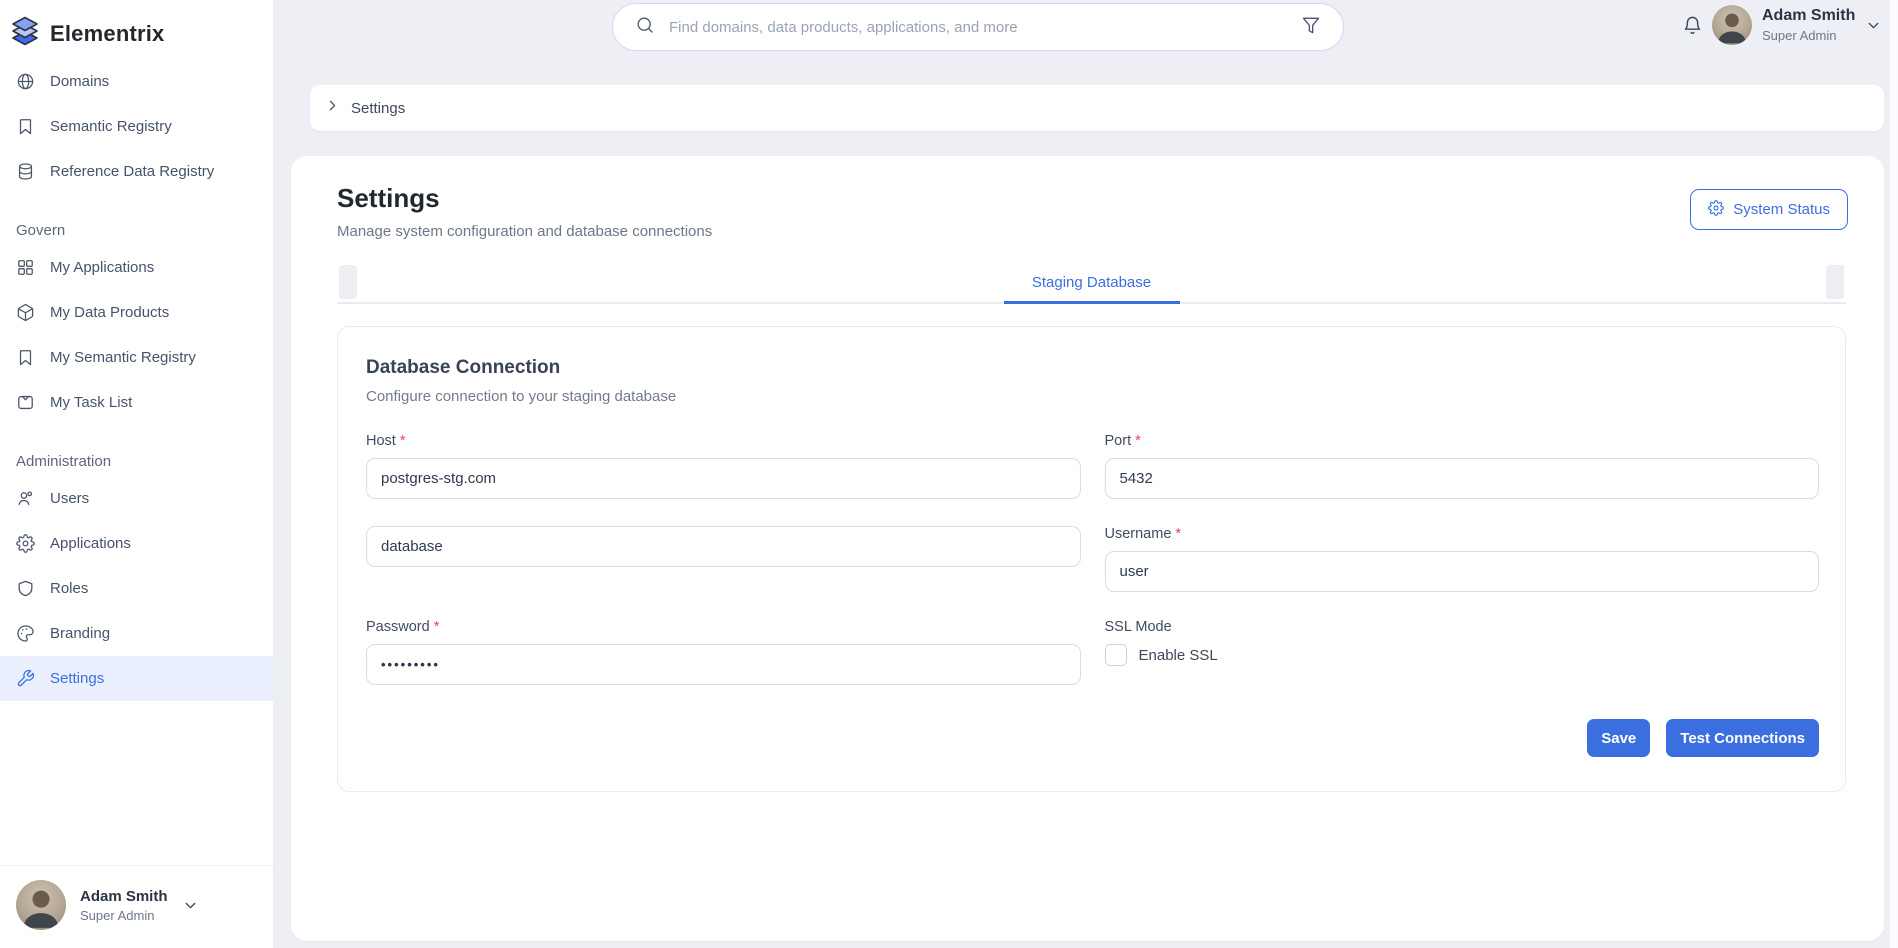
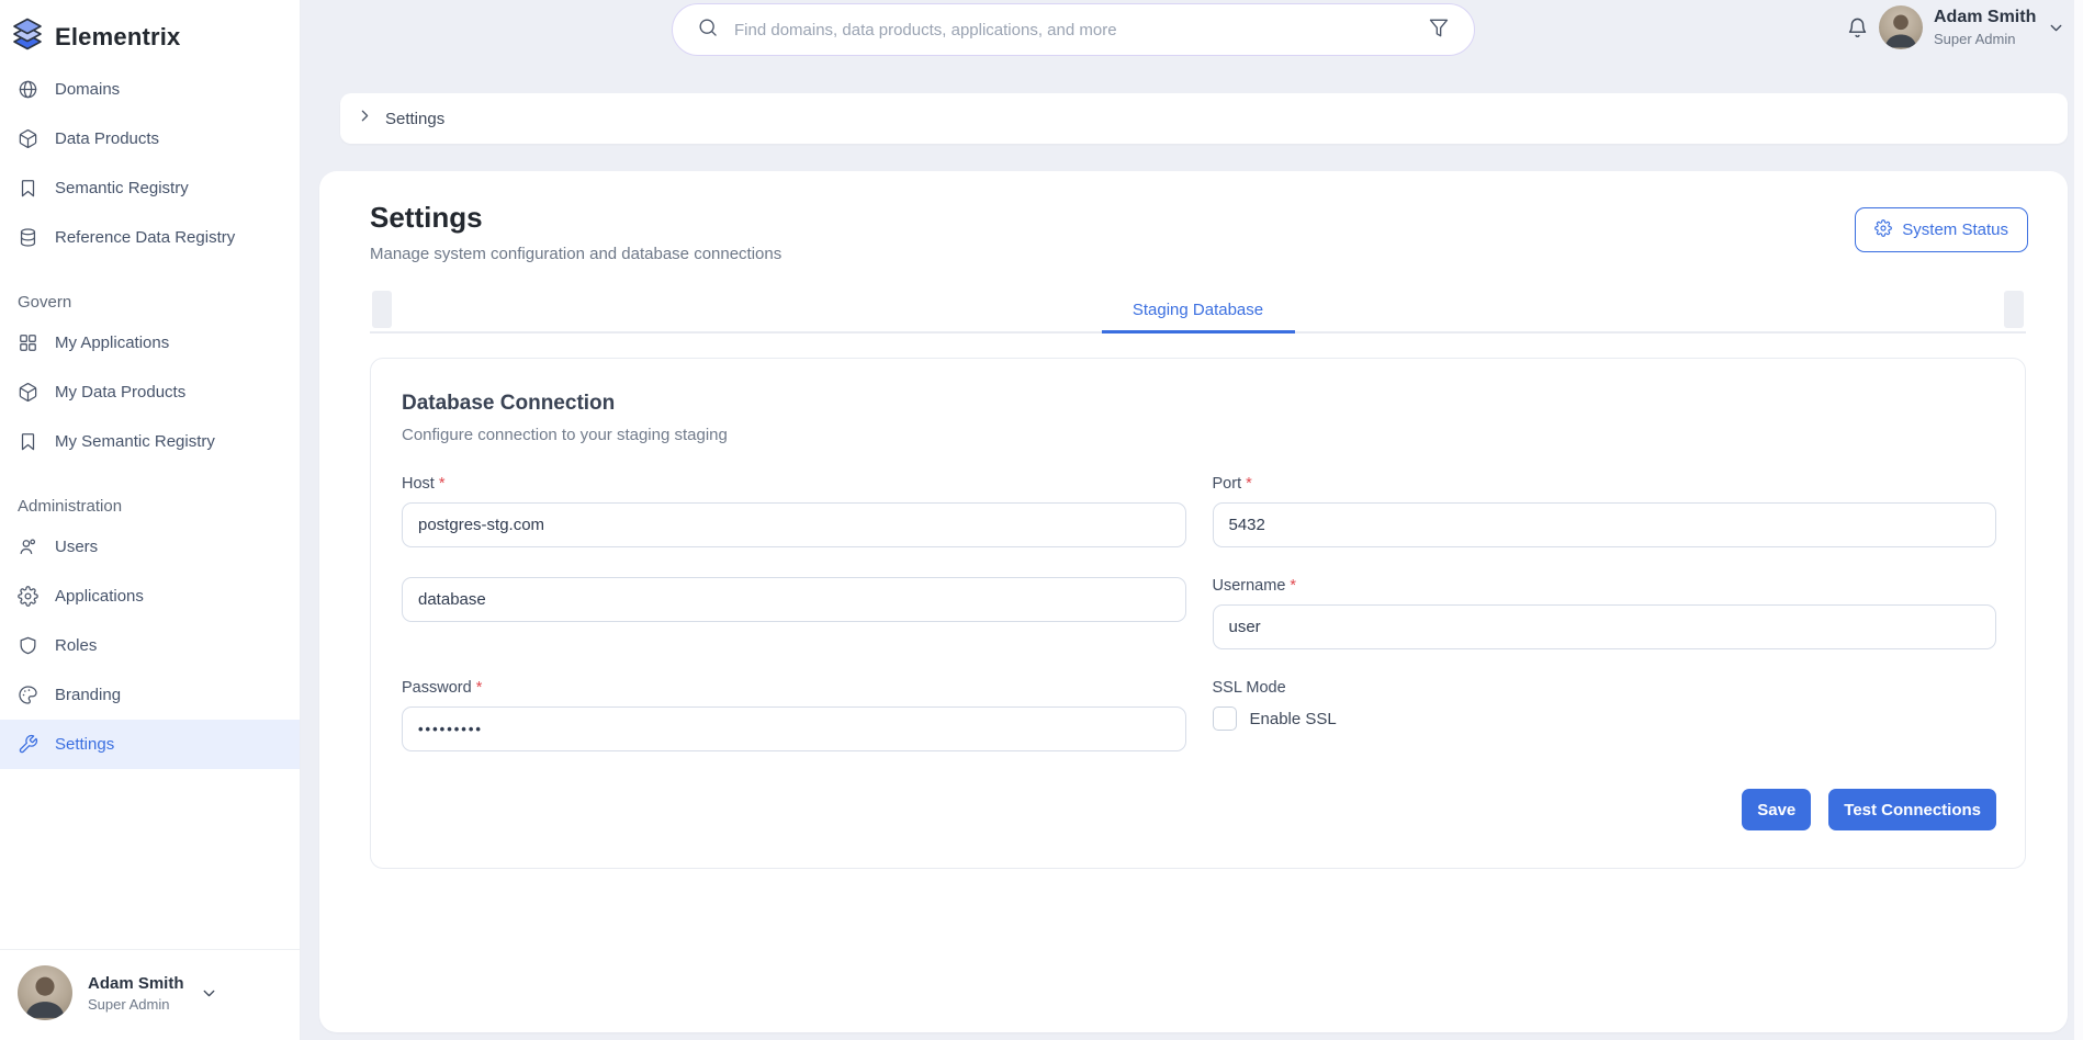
  Elementrix
  Domains
+ Data Products
  Semantic Registry
  Reference Data Registry
  Govern
  My Applications
  My Data Products
  My Semantic Registry
- My Task List
  Administration
  Users
  Applications
  Roles
  Branding
  Settings
  Adam Smith
  Super Admin
  Find domains, data products, applications, and more
  Adam Smith
  Super Admin
  Settings
  Settings
  Manage system configuration and database connections
  System Status
  Staging Database
  Database Connection
- Configure connection to your staging database
+ Configure connection to your staging staging
  Host *
  postgres-stg.com
  Port *
  5432
  database
  Username *
  user
  Password *
  •••••••••
  SSL Mode
  Enable SSL
  Save
  Test Connections
